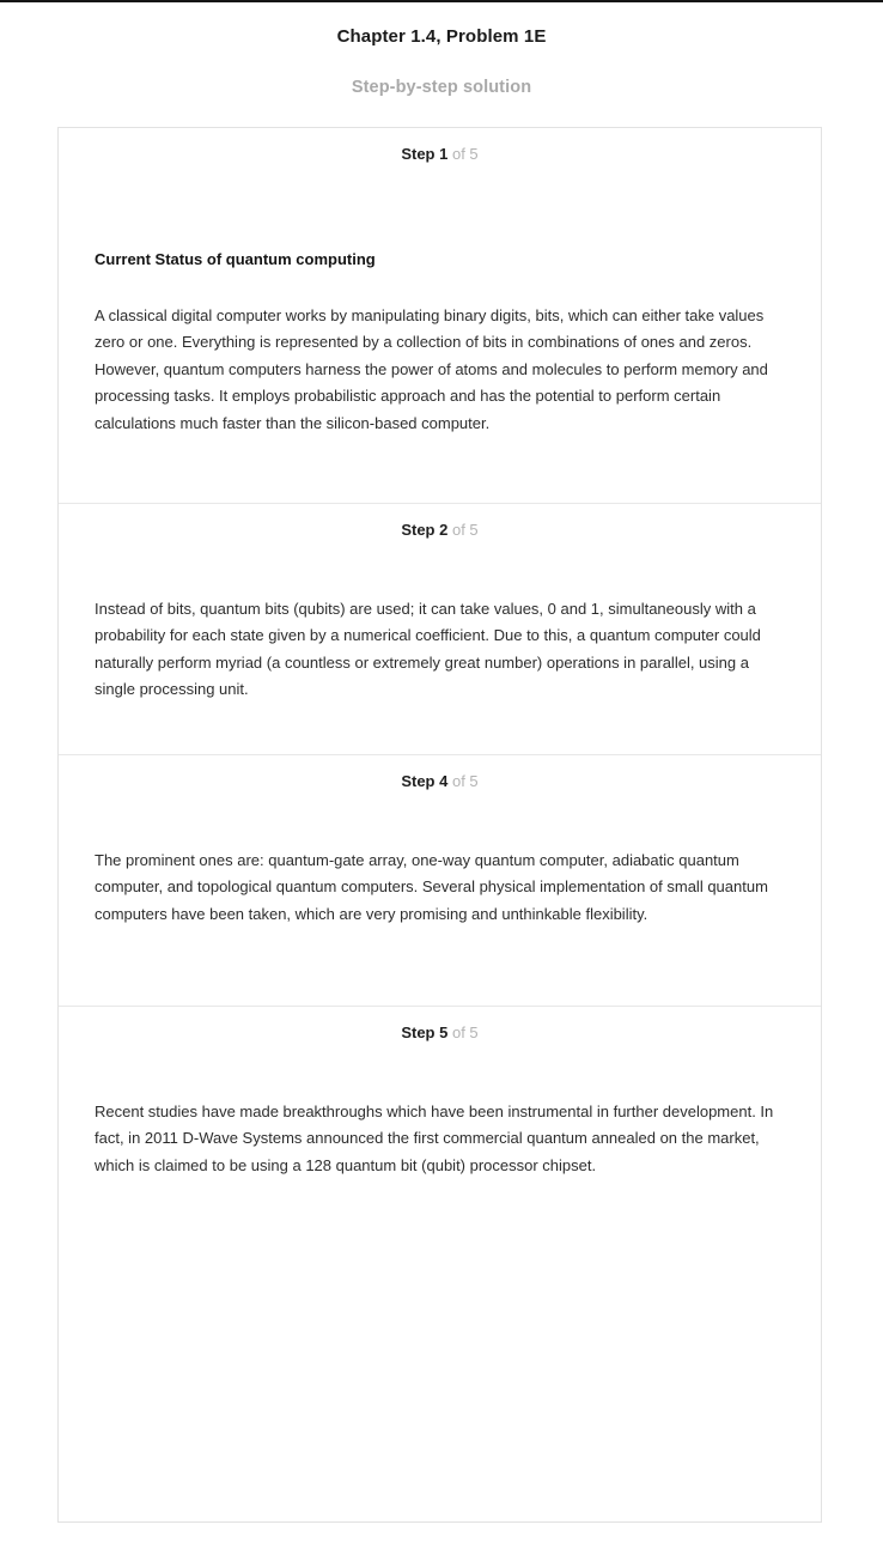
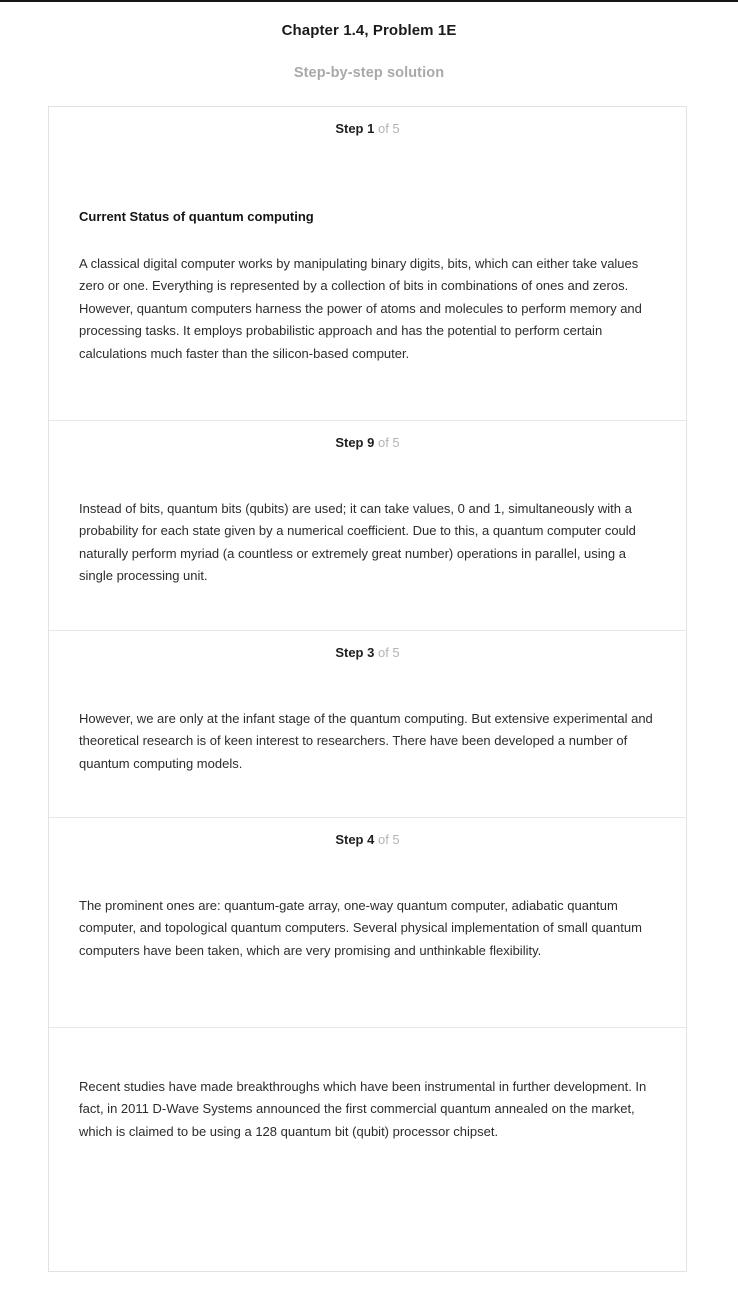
  Chapter 1.4, Problem 1E
  Step-by-step solution
  Step 1 of 5
  Current Status of quantum computing
  A classical digital computer works by manipulating binary digits, bits, which can either take values zero or one. Everything is represented by a collection of bits in combinations of ones and zeros. However, quantum computers harness the power of atoms and molecules to perform memory and processing tasks. It employs probabilistic approach and has the potential to perform certain calculations much faster than the silicon-based computer.
- Step 2 of 5
+ Step 9 of 5
  Instead of bits, quantum bits (qubits) are used; it can take values, 0 and 1, simultaneously with a probability for each state given by a numerical coefficient. Due to this, a quantum computer could naturally perform myriad (a countless or extremely great number) operations in parallel, using a single processing unit.
+ Step 3 of 5
+ However, we are only at the infant stage of the quantum computing. But extensive experimental and theoretical research is of keen interest to researchers. There have been developed a number of quantum computing models.
  Step 4 of 5
  The prominent ones are: quantum-gate array, one-way quantum computer, adiabatic quantum computer, and topological quantum computers. Several physical implementation of small quantum computers have been taken, which are very promising and unthinkable flexibility.
- Step 5 of 5
  Recent studies have made breakthroughs which have been instrumental in further development. In fact, in 2011 D-Wave Systems announced the first commercial quantum annealed on the market, which is claimed to be using a 128 quantum bit (qubit) processor chipset.
